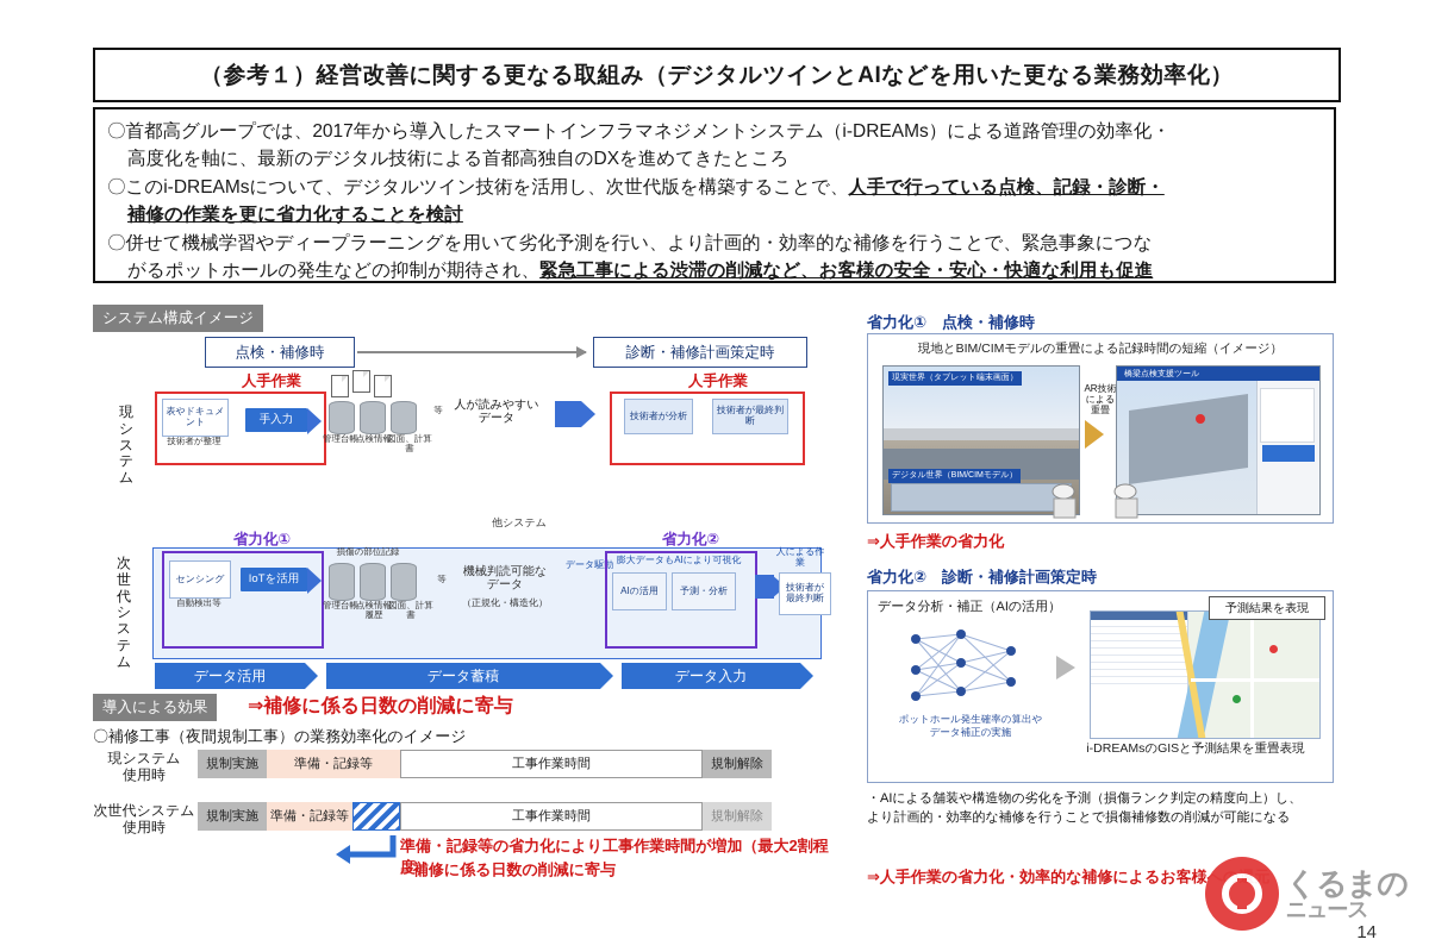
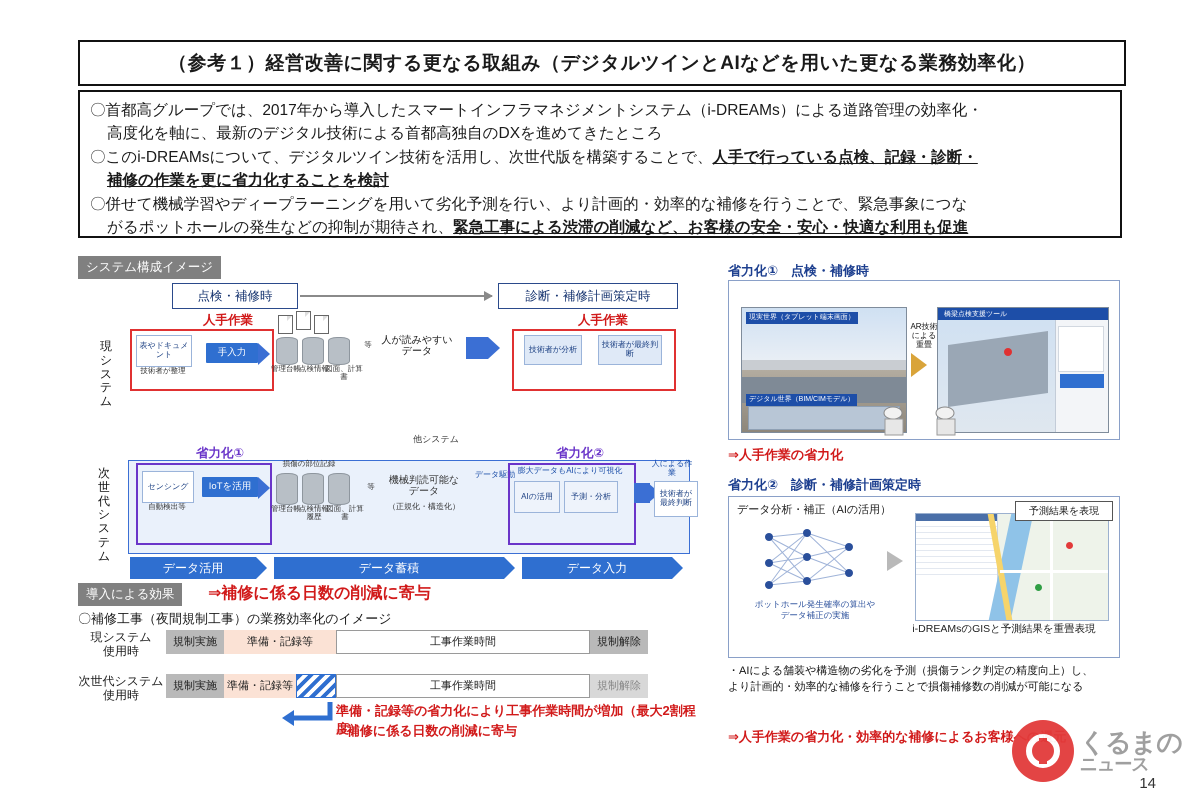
  （参考１）経営改善に関する更なる取組み（デジタルツインとAIなどを用いた更なる業務効率化）
  〇首都高グループでは、2017年から導入したスマートインフラマネジメントシステム（i-DREAMs）による道路管理の効率化・
  高度化を軸に、最新のデジタル技術による首都高独自のDXを進めてきたところ
  〇このi-DREAMsについて、デジタルツイン技術を活用し、次世代版を構築することで、人手で行っている点検、記録・診断・
  補修の作業を更に省力化することを検討
  〇併せて機械学習やディープラーニングを用いて劣化予測を行い、より計画的・効率的な補修を行うことで、緊急事象につな
  がるポットホールの発生などの抑制が期待され、緊急工事による渋滞の削減など、お客様の安全・安心・快適な利用も促進
  システム構成イメージ
  点検・補修時
  診断・補修計画策定時
  現
  シ
  ス
  テ
  ム
  人手作業
  表やドキュメント
  技術者が整理
  手入力
  管理台帳
  点検情報
  図面、計算書
  等
  人が読みやすい
  データ
  人手作業
  技術者が分析
  技術者が最終判断
  次
  世
  代
  シ
  ス
  テ
  ム
  他システム
  省力化①
  センシング
  自動検出等
  IoTを活用
  管理台帳
  点検情報
  履歴
  図面、計算書
  損傷の部位記録
  等
  機械判読可能な
  データ
  （正規化・構造化）
  データ駆動
  省力化②
  膨大データもAIにより可視化
  AIの活用
  予測・分析
  人による作業
  技術者が
  最終判断
  データ活用
  データ蓄積
  データ入力
  導入による効果
  ⇒補修に係る日数の削減に寄与
  〇補修工事（夜間規制工事）の業務効率化のイメージ
  現システム
  使用時
  規制実施
  準備・記録等
  工事作業時間
  規制解除
  次世代システム
  使用時
  規制実施
  準備・記録等
  工事作業時間
  規制解除
  準備・記録等の省力化により工事作業時間が増加（最大2割程度）
  ⇒補修に係る日数の削減に寄与
  省力化① 点検・補修時
- 現地とBIM/CIMモデルの重畳による記録時間の短縮（イメージ）
  AR技術
  による
  重畳
  ⇒人手作業の省力化
  省力化② 診断・補修計画策定時
  データ分析・補正（AIの活用）
  ポットホール発生確率の算出や
  データ補正の実施
  予測結果を表現
  i-DREAMsのGISと予測結果を重畳表現
  ・AIによる舗装や構造物の劣化を予測（損傷ランク判定の精度向上）し、
  より計画的・効率的な補修を行うことで損傷補修数の削減が可能になる
  ⇒人手作業の省力化・効率的な補修によるお客様
  くるまの
  ニュース
  14
